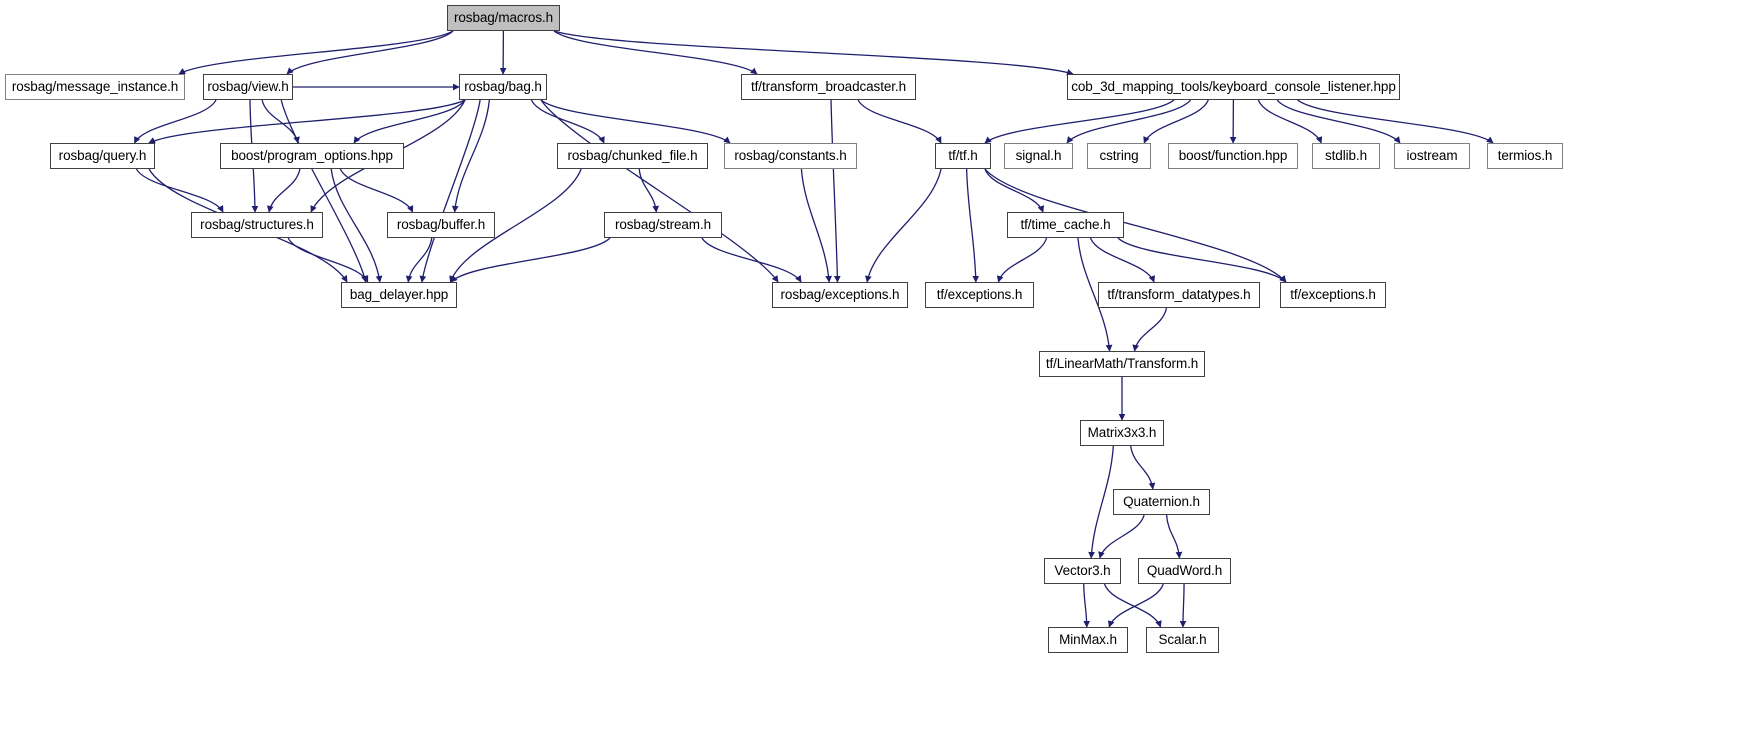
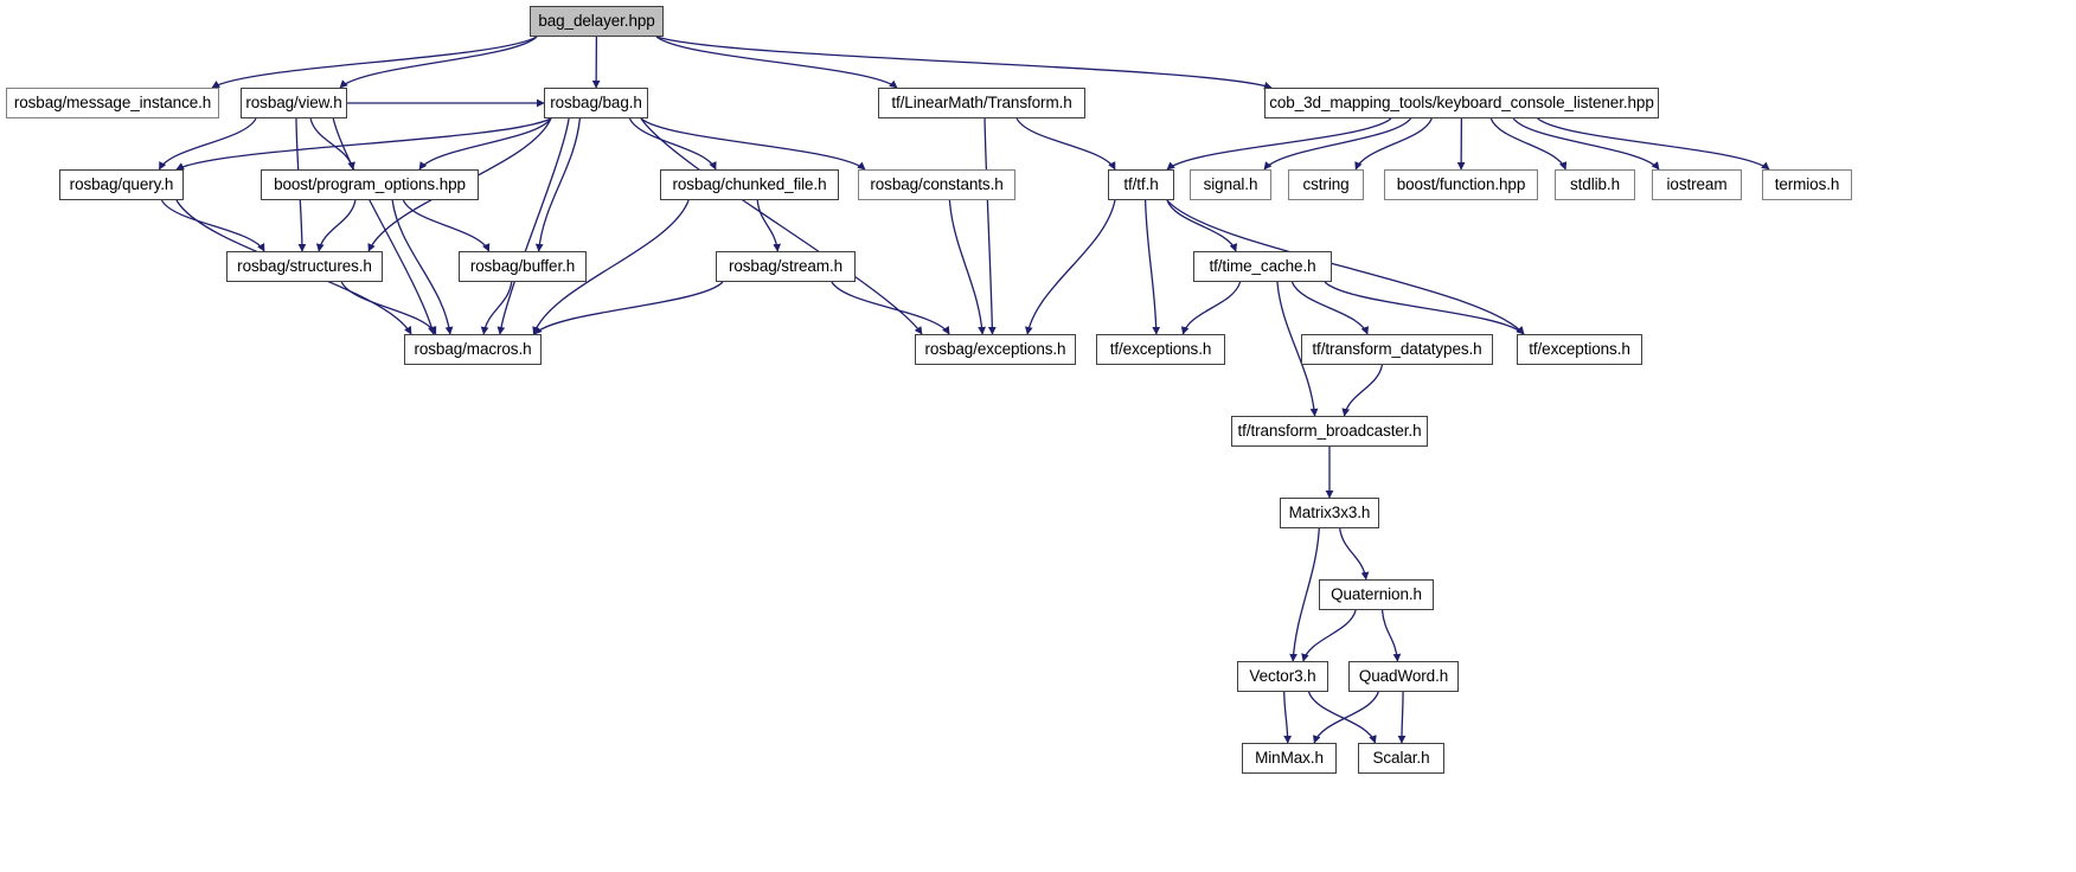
- rosbag/macros.h
+ bag_delayer.hpp
  rosbag/message_instance.h
  rosbag/view.h
  rosbag/bag.h
- tf/transform_broadcaster.h
+ tf/LinearMath/Transform.h
  cob_3d_mapping_tools/keyboard_console_listener.hpp
  rosbag/query.h
  boost/program_options.hpp
  rosbag/chunked_file.h
  rosbag/constants.h
  tf/tf.h
  signal.h
  cstring
  boost/function.hpp
  stdlib.h
  iostream
  termios.h
  rosbag/structures.h
  rosbag/buffer.h
  rosbag/stream.h
  tf/time_cache.h
- bag_delayer.hpp
+ rosbag/macros.h
  rosbag/exceptions.h
  tf/exceptions.h
  tf/transform_datatypes.h
  tf/exceptions.h
- tf/LinearMath/Transform.h
+ tf/transform_broadcaster.h
  Matrix3x3.h
  Quaternion.h
  Vector3.h
  QuadWord.h
  MinMax.h
  Scalar.h
